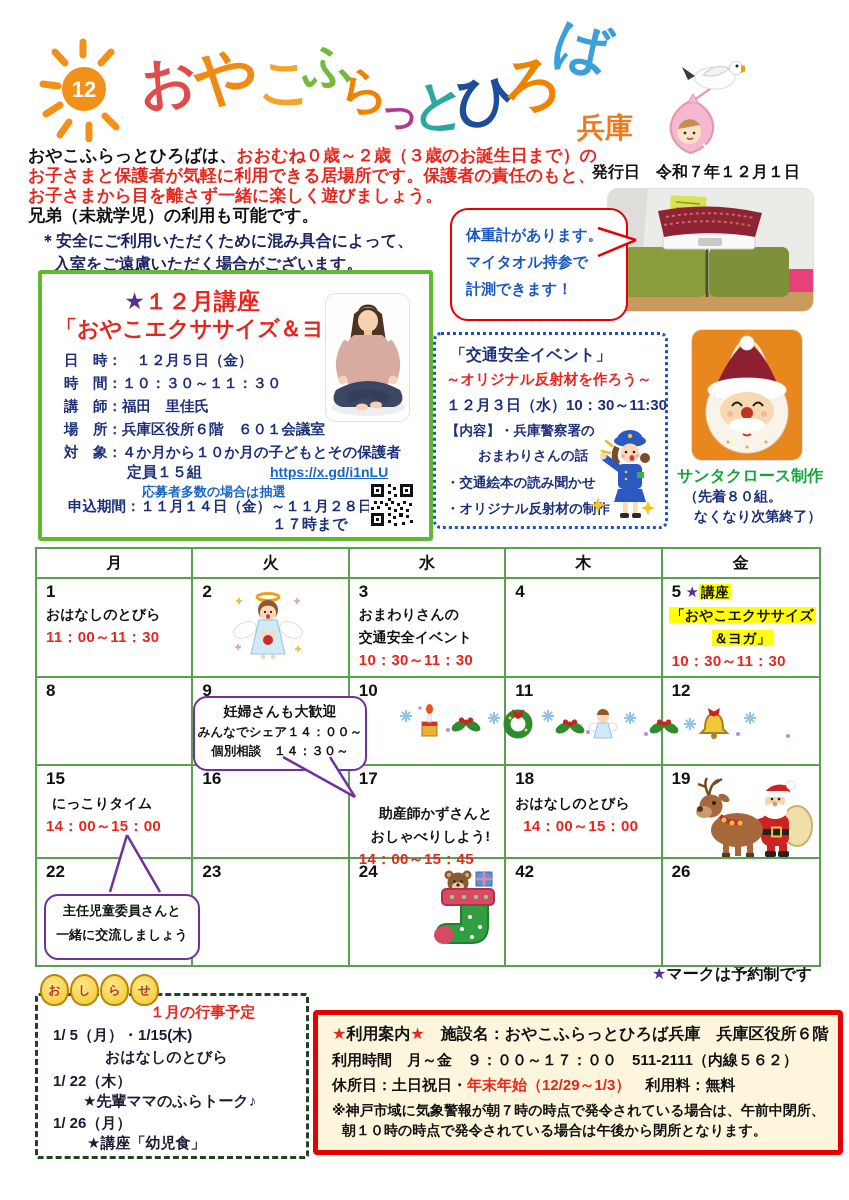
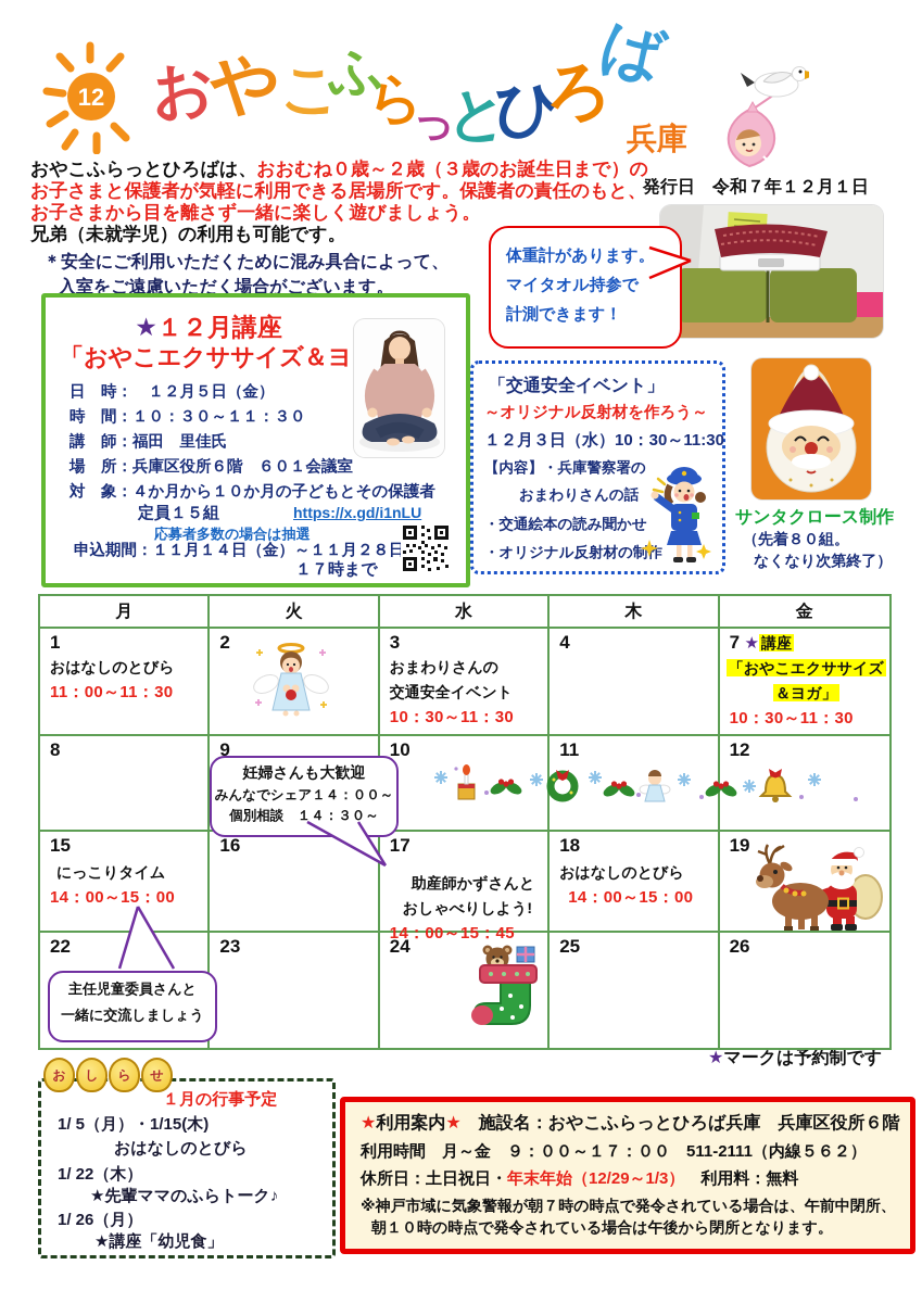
  12
  こ
  ふ
  と
  ひ
  兵庫
  おやこふらっとひろばは、おおむね０歳～２歳（３歳のお誕生日まで）の
  お子さまと保護者が気軽に利用できる居場所です。保護者の責任のもと、
  お子さまから目を離さず一緒に楽しく遊びましょう。
  兄弟（未就学児）の利用も可能です。
  ＊安全にご利用いただくために混み具合によって、
  入室をご遠慮いただく場合がございます。
  発行日 令和７年１２月１日
  体重計があります。
  マイタオル持参で
  計測できます！
  ★１２月講座
  「おやこエクササイズ＆ヨ
  日 時： １２月５日（金）
  時 間：１０：３０～１１：３０
  講 師：福田 里佳氏
  場 所：兵庫区役所６階 ６０１会議室
  対 象：４か月から１０か月の子どもとその保護者
  定員１５組
  https://x.gd/i1nLU
  応募者多数の場合は抽選
  申込期間：１１月１４日（金）～１１月２８日
  １７時まで
  「交通安全イベント」
  ～オリジナル反射材を作ろう～
  １２月３日（水）10：30～11:30
  【内容】・兵庫警察署の
  おまわりさんの話
  ・交通絵本の読み聞かせ
  ・オリジナル反射材の制作
  サンタクロース制作
  （先着８０組。
  なくなり次第終了）
  月
  火
  水
  木
  金
  1
  おはなしのとびら
  11：00～11：30
  2
  3
  おまわりさんの
  交通安全イベント
  10：30～11：30
  4
- 5 ★ 講座
+ 7 ★ 講座
  「おやこエクササイズ
  ＆ヨガ」
  10：30～11：30
  8
  9
  10
  11
  12
  15
  にっこりタイム
  14：00～15：00
  16
  17
  助産師かずさんと
  おしゃべりしよう!
  14：00～15：45
  18
  おはなしのとびら
  14：00～15：00
  19
  22
  23
  24
- 42
+ 25
  26
  妊婦さんも大歓迎
  みんなでシェア１４：００～
  個別相談 １４：３０～
  主任児童委員さんと
  一緒に交流しましょう
  ★マークは予約制です
  お
  し
  ら
  せ
  １月の行事予定
  1/ 5（月）・1/15(木)
  おはなしのとびら
  1/ 22（木）
  ★先輩ママのふらトーク♪
  1/ 26（月）
  ★講座「幼児食」
  ★利用案内★ 施設名：おやこふらっとひろば兵庫 兵庫区役所６階
  利用時間 月～金 ９：００～１７：００ 511-2111（内線５６２）
  休所日：土日祝日・年末年始（12/29～1/3） 利用料：無料
  ※神戸市域に気象警報が朝７時の時点で発令されている場合は、午前中閉所、
  朝１０時の時点で発令されている場合は午後から閉所となります。
